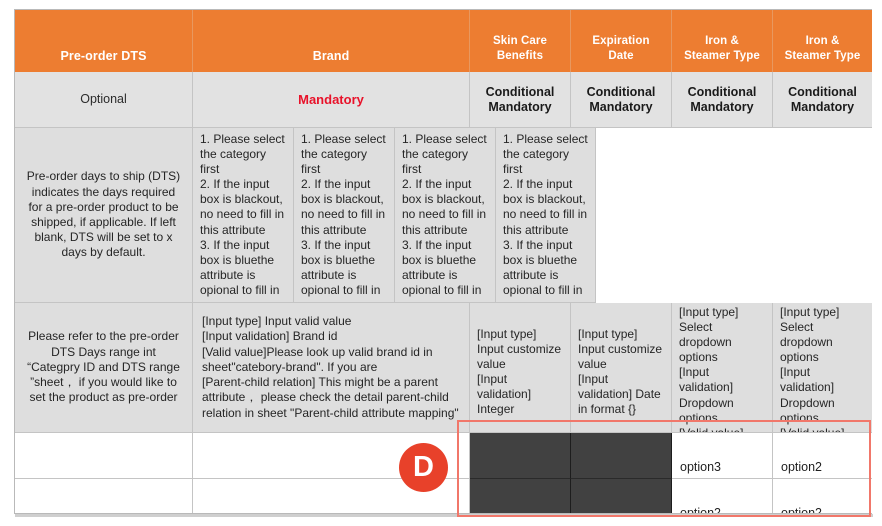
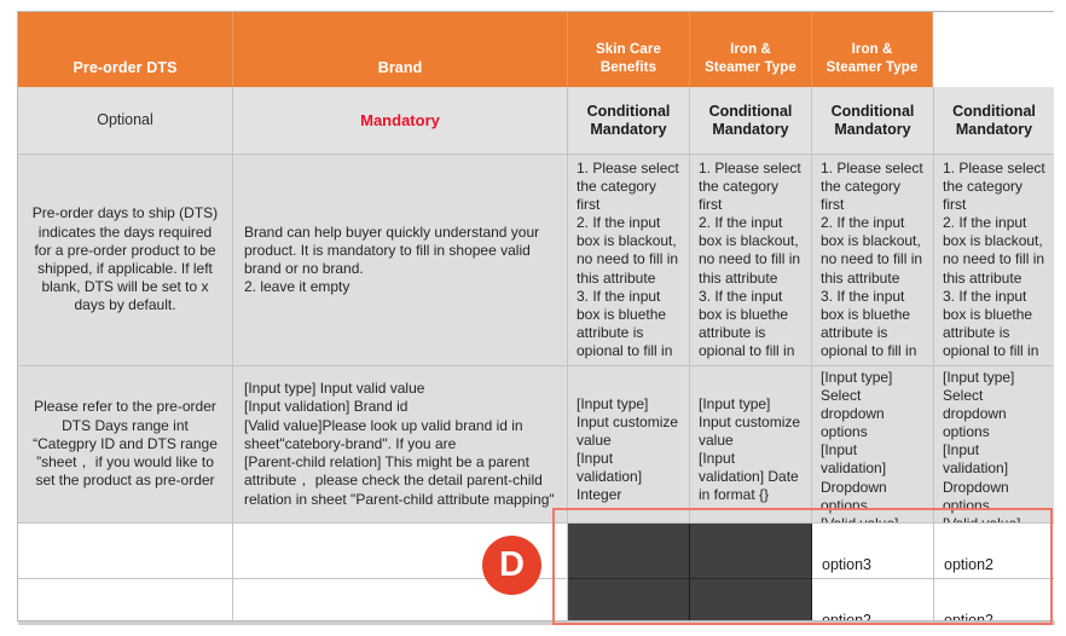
  Pre-order DTS
  Brand
  Skin Care
  Benefits
- Expiration
- Date
  Iron &
  Steamer Type
  Iron &
  Steamer Type
  Optional
  Mandatory
  Conditional
  Mandatory
  Conditional
  Mandatory
  Conditional
  Mandatory
  Conditional
  Mandatory
  Pre-order days to ship (DTS) indicates the days required for a pre-order product to be shipped, if applicable. If left blank, DTS will be set to x days by default.
+ Brand can help buyer quickly understand your product. It is mandatory to fill in shopee valid brand or no brand.
+ 2. leave it empty
  1. Please select the category first
  2. If the input box is blackout, no need to fill in this attribute
  3. If the input box is bluethe attribute is opional to fill in
  1. Please select the category first
  2. If the input box is blackout, no need to fill in this attribute
  3. If the input box is bluethe attribute is opional to fill in
  1. Please select the category first
  2. If the input box is blackout, no need to fill in this attribute
  3. If the input box is bluethe attribute is opional to fill in
  1. Please select the category first
  2. If the input box is blackout, no need to fill in this attribute
  3. If the input box is bluethe attribute is opional to fill in
  Please refer to the pre-order DTS Days range int “Categpry ID and DTS range ”sheet， if you would like to set the product as pre-order
  [Input type] Input valid value
  [Input validation] Brand id
  [Valid value]Please look up valid brand id in sheet"catebory-brand". If you are
  [Parent-child relation] This might be a parent attribute， please check the detail parent-child relation in sheet "Parent-child attribute mapping"
  [Input type] Input customize value
  [Input validation] Integer
  [Input type] Input customize value
  [Input validation] Date in format {}
  [Input type] Select dropdown options
  [Input validation] Dropdown options
  [Input type] Select dropdown options
  [Input validation] Dropdown options
  option3
  option2
  D
